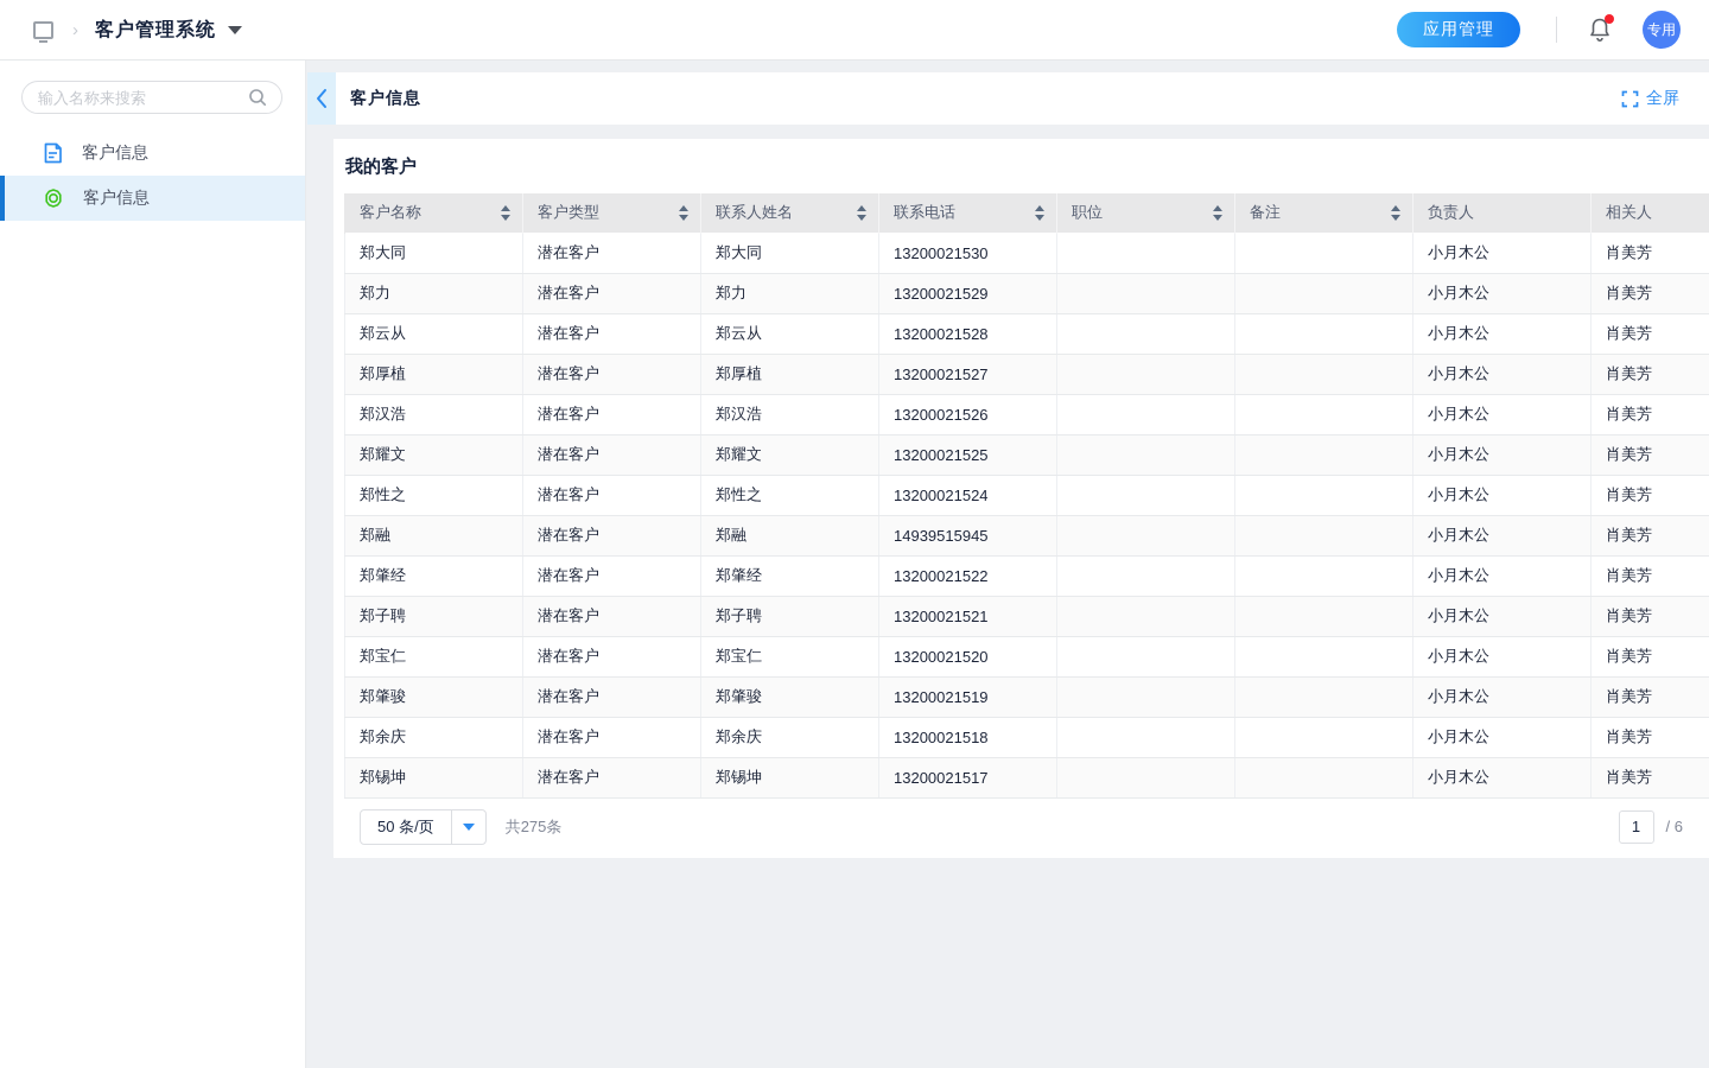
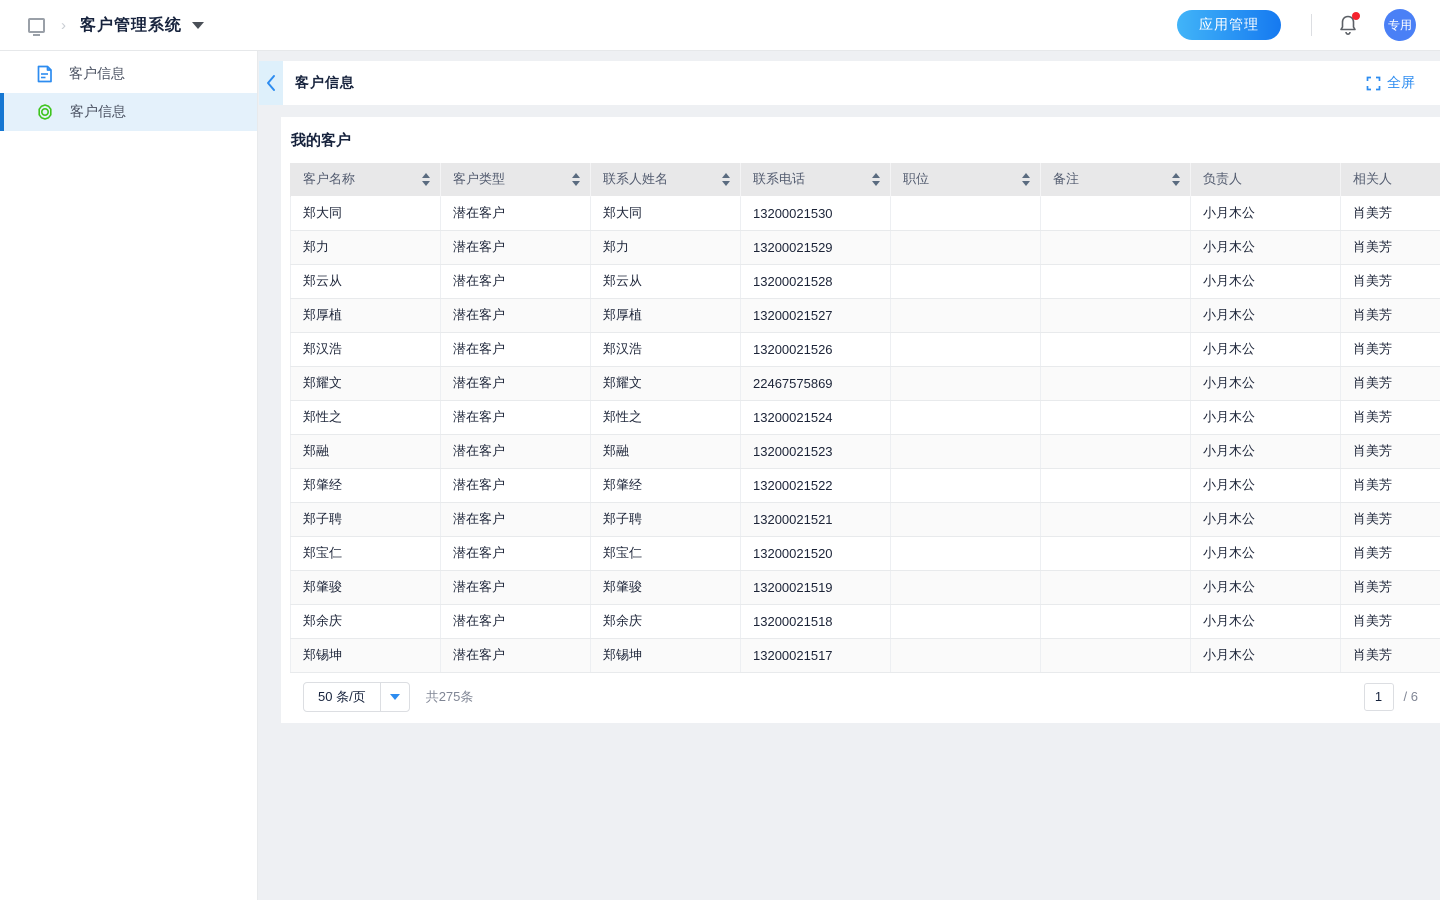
  ›
  客户管理系统
  应用管理
  专用
- 输入名称来搜索
  客户信息
  客户信息
  客户信息
  全屏
  我的客户
  客户名称	客户类型	联系人姓名	联系电话	职位	备注	负责人	相关人
  郑大同	潜在客户	郑大同	13200021530			小月木公	肖美芳
  郑力	潜在客户	郑力	13200021529			小月木公	肖美芳
  郑云从	潜在客户	郑云从	13200021528			小月木公	肖美芳
  郑厚植	潜在客户	郑厚植	13200021527			小月木公	肖美芳
  郑汉浩	潜在客户	郑汉浩	13200021526			小月木公	肖美芳
- 郑耀文	潜在客户	郑耀文	13200021525			小月木公	肖美芳
+ 郑耀文	潜在客户	郑耀文	22467575869			小月木公	肖美芳
  郑性之	潜在客户	郑性之	13200021524			小月木公	肖美芳
- 郑融	潜在客户	郑融	14939515945			小月木公	肖美芳
+ 郑融	潜在客户	郑融	13200021523			小月木公	肖美芳
  郑肇经	潜在客户	郑肇经	13200021522			小月木公	肖美芳
  郑子聘	潜在客户	郑子聘	13200021521			小月木公	肖美芳
  郑宝仁	潜在客户	郑宝仁	13200021520			小月木公	肖美芳
  郑肇骏	潜在客户	郑肇骏	13200021519			小月木公	肖美芳
  郑余庆	潜在客户	郑余庆	13200021518			小月木公	肖美芳
  郑锡坤	潜在客户	郑锡坤	13200021517			小月木公	肖美芳
  50 条/页
  共275条
  1
  / 6
